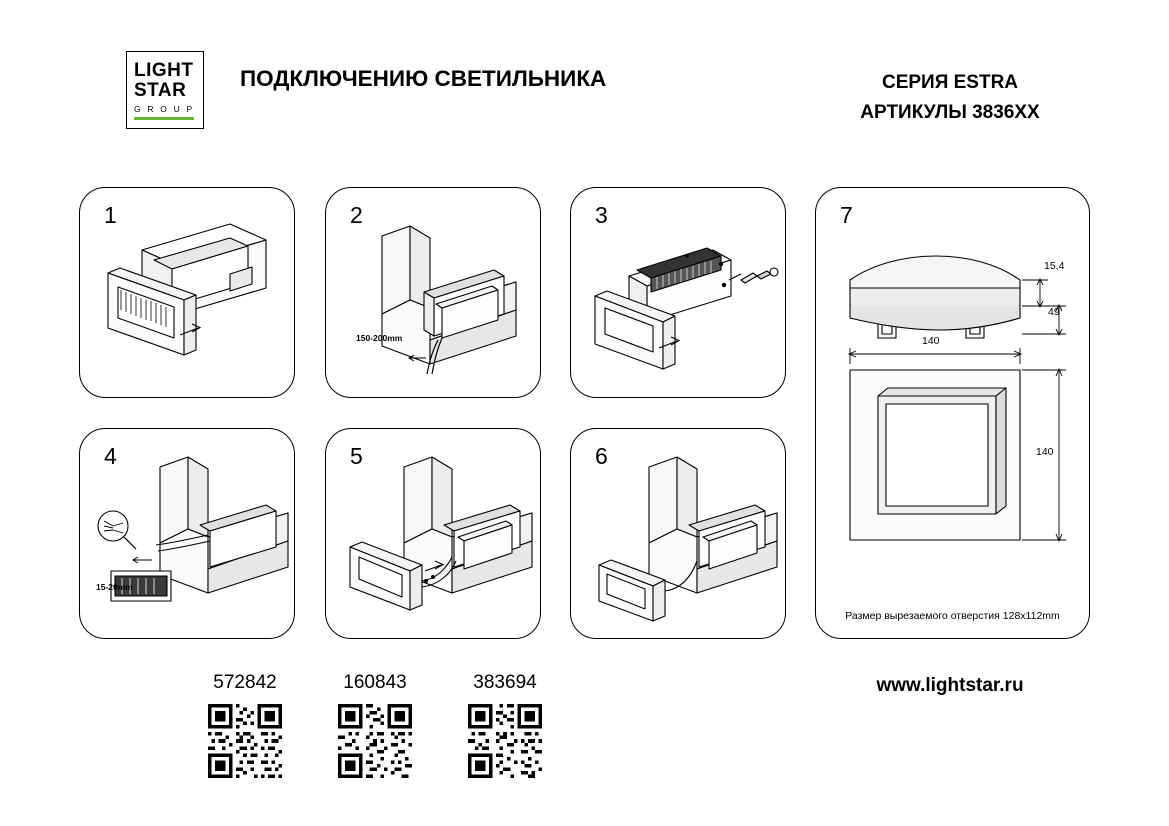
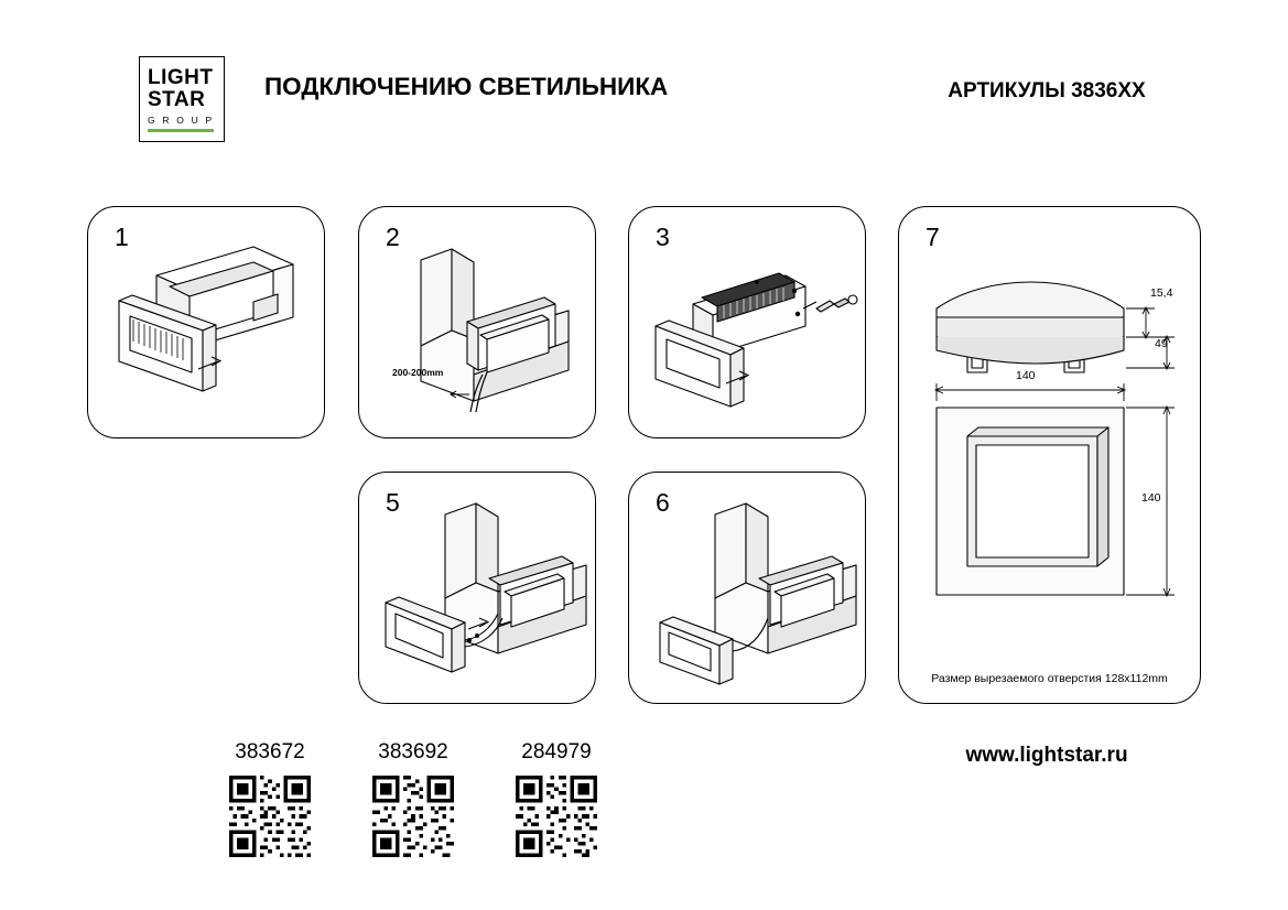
  LIGHT
  STAR
  G R O U P
  ПОДКЛЮЧЕНИЮ СВЕТИЛЬНИКА
- СЕРИЯ ESTRA
  АРТИКУЛЫ 3836XX
  1
  2
- 150-200mm
+ 200-200mm
  3
- 4
- 15-20mm
  5
  6
  7
  15,4
  49
  140
  140
  Размер вырезаемого отверстия 128x112mm
- 572842
+ 383672
- 160843
+ 383692
- 383694
+ 284979
  www.lightstar.ru
